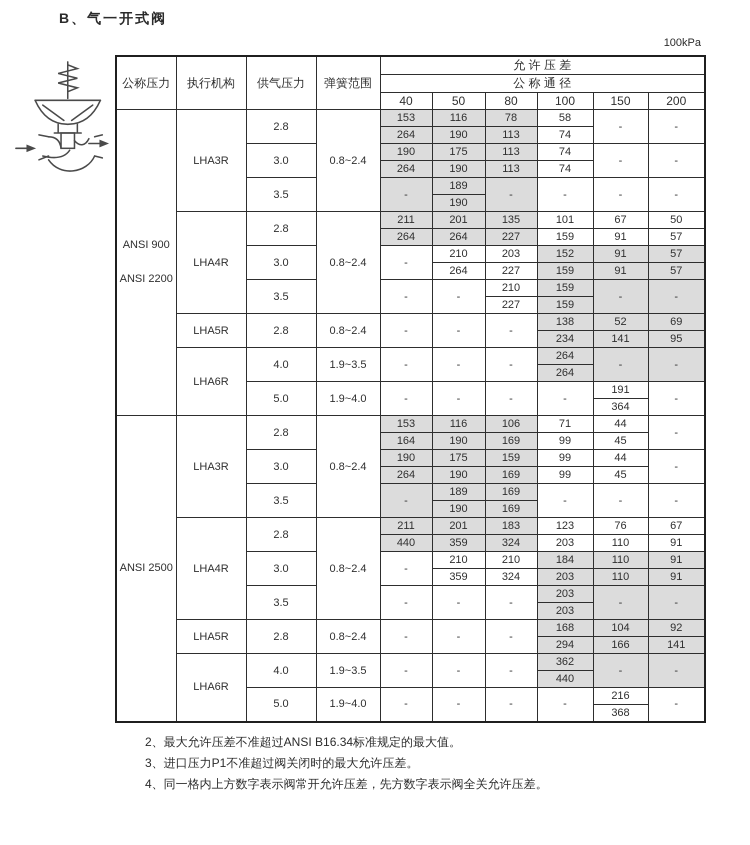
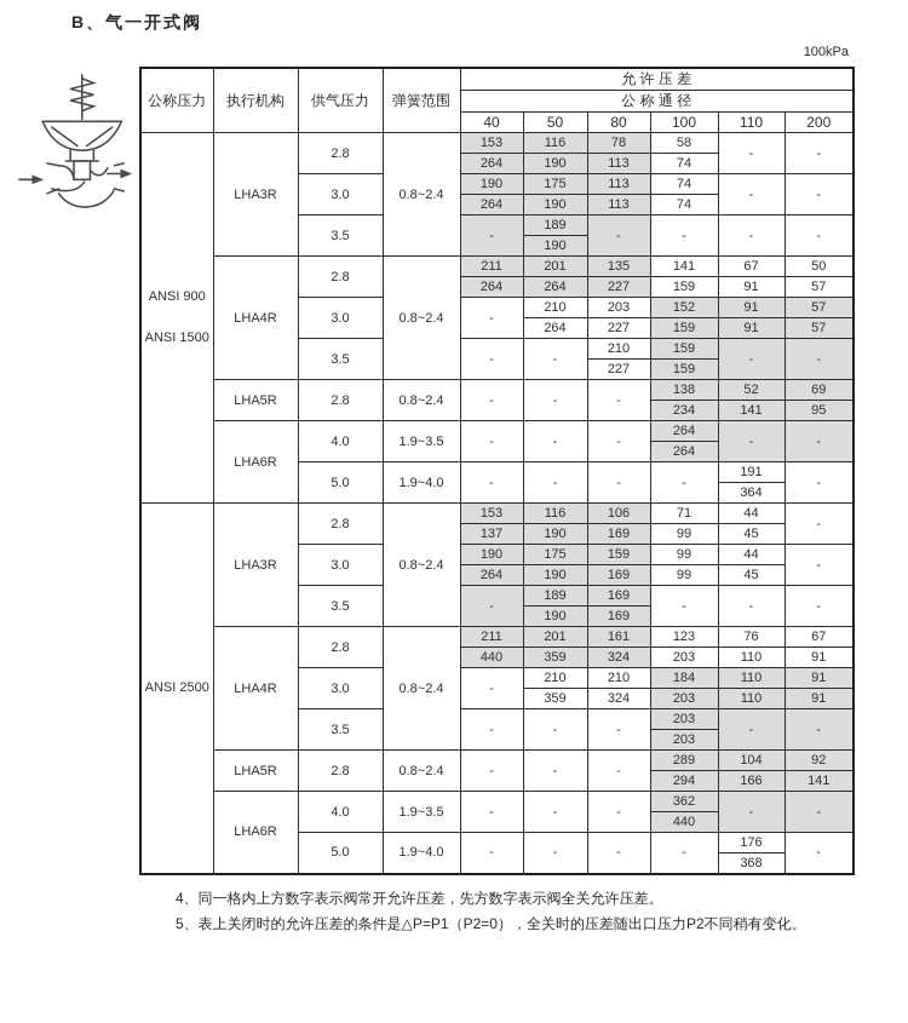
  B、气一开式阀
  100kPa
  公称压力	执行机构	供气压力	弹簧范围	允 许 压 差
  公 称 通 径
- 40	50	80	100	150	200
+ 40	50	80	100	110	200
- ANSI 900 ANSI 2200	LHA3R	2.8	0.8~2.4	153	116	78	58	-	-
+ ANSI 900 ANSI 1500	LHA3R	2.8	0.8~2.4	153	116	78	58	-	-
  264	190	113	74
  3.0	190	175	113	74	-	-
  264	190	113	74
  3.5	-	189	-	-	-	-
  190
- LHA4R	2.8	0.8~2.4	211	201	135	101	67	50
+ LHA4R	2.8	0.8~2.4	211	201	135	141	67	50
  264	264	227	159	91	57
  3.0	-	210	203	152	91	57
  264	227	159	91	57
  3.5	-	-	210	159	-	-
  227	159
  LHA5R	2.8	0.8~2.4	-	-	-	138	52	69
  234	141	95
  LHA6R	4.0	1.9~3.5	-	-	-	264	-	-
  264
  5.0	1.9~4.0	-	-	-	-	191	-
  364
  ANSI 2500	LHA3R	2.8	0.8~2.4	153	116	106	71	44	-
- 164	190	169	99	45
+ 137	190	169	99	45
  3.0	190	175	159	99	44	-
  264	190	169	99	45
  3.5	-	189	169	-	-	-
  190	169
- LHA4R	2.8	0.8~2.4	211	201	183	123	76	67
+ LHA4R	2.8	0.8~2.4	211	201	161	123	76	67
  440	359	324	203	110	91
  3.0	-	210	210	184	110	91
  359	324	203	110	91
  3.5	-	-	-	203	-	-
  203
- LHA5R	2.8	0.8~2.4	-	-	-	168	104	92
+ LHA5R	2.8	0.8~2.4	-	-	-	289	104	92
  294	166	141
  LHA6R	4.0	1.9~3.5	-	-	-	362	-	-
  440
- 5.0	1.9~4.0	-	-	-	-	216	-
+ 5.0	1.9~4.0	-	-	-	-	176	-
  368
- 2、最大允许压差不准超过ANSI B16.34标准规定的最大值。
- 3、进口压力P1不准超过阀关闭时的最大允许压差。
  4、同一格内上方数字表示阀常开允许压差，先方数字表示阀全关允许压差。
+ 5、表上关闭时的允许压差的条件是△P=P1（P2=0），全关时的压差随出口压力P2不同稍有变化。
